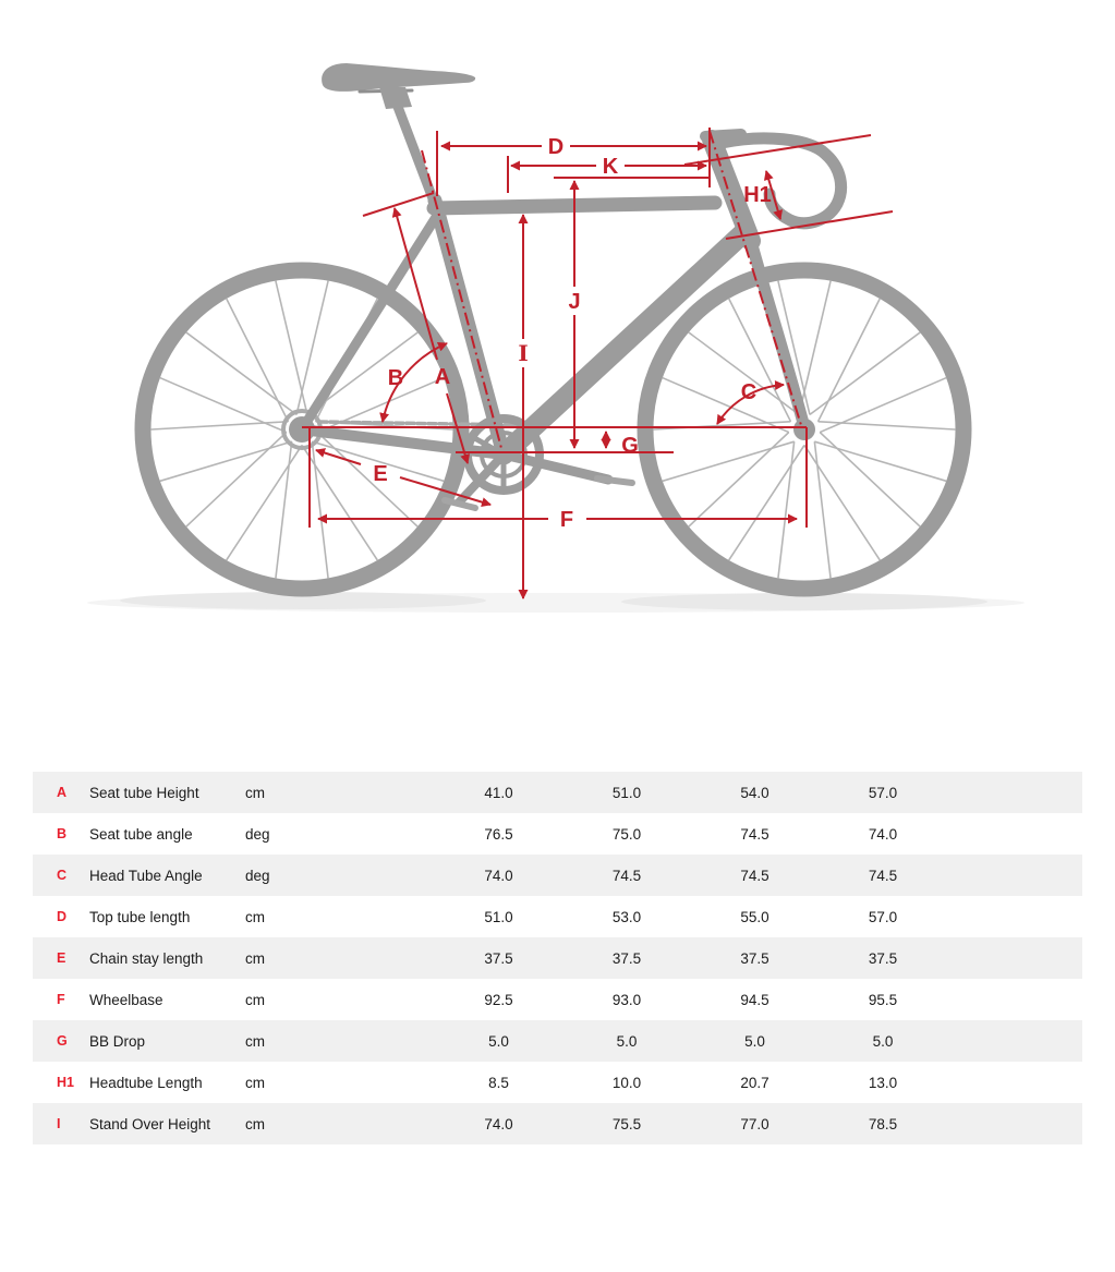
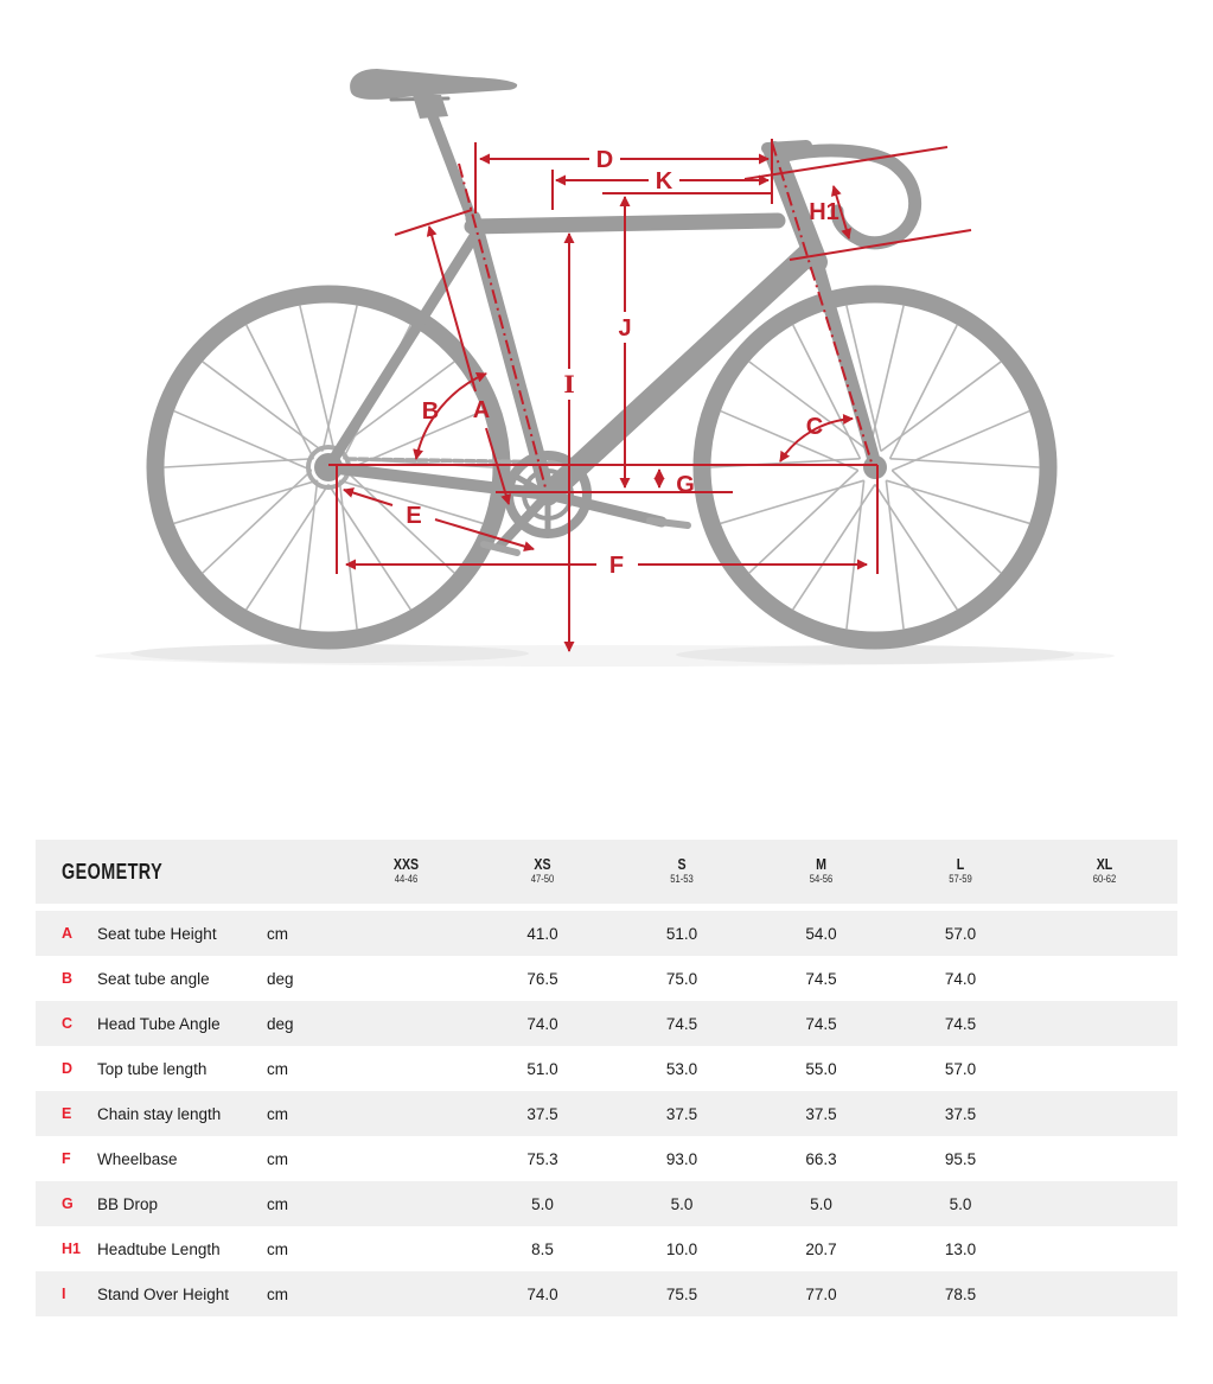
  D
  K
  H1
  J
  I
  B
  A
  C
  G
  E
  F
+ GEOMETRY
+ XXS
+ 44-46
+ XS
+ 47-50
+ S
+ 51-53
+ M
+ 54-56
+ L
+ 57-59
+ XL
+ 60-62
  A
  Seat tube Height
  cm
  41.0
  51.0
  54.0
  57.0
  B
  Seat tube angle
  deg
  76.5
  75.0
  74.5
  74.0
  C
  Head Tube Angle
  deg
  74.0
  74.5
  74.5
  74.5
  D
  Top tube length
  cm
  51.0
  53.0
  55.0
  57.0
  E
  Chain stay length
  cm
  37.5
  37.5
  37.5
  37.5
  F
  Wheelbase
  cm
- 92.5
+ 75.3
  93.0
- 94.5
+ 66.3
  95.5
  G
  BB Drop
  cm
  5.0
  5.0
  5.0
  5.0
  H1
  Headtube Length
  cm
  8.5
  10.0
  20.7
  13.0
  I
  Stand Over Height
  cm
  74.0
  75.5
  77.0
  78.5
